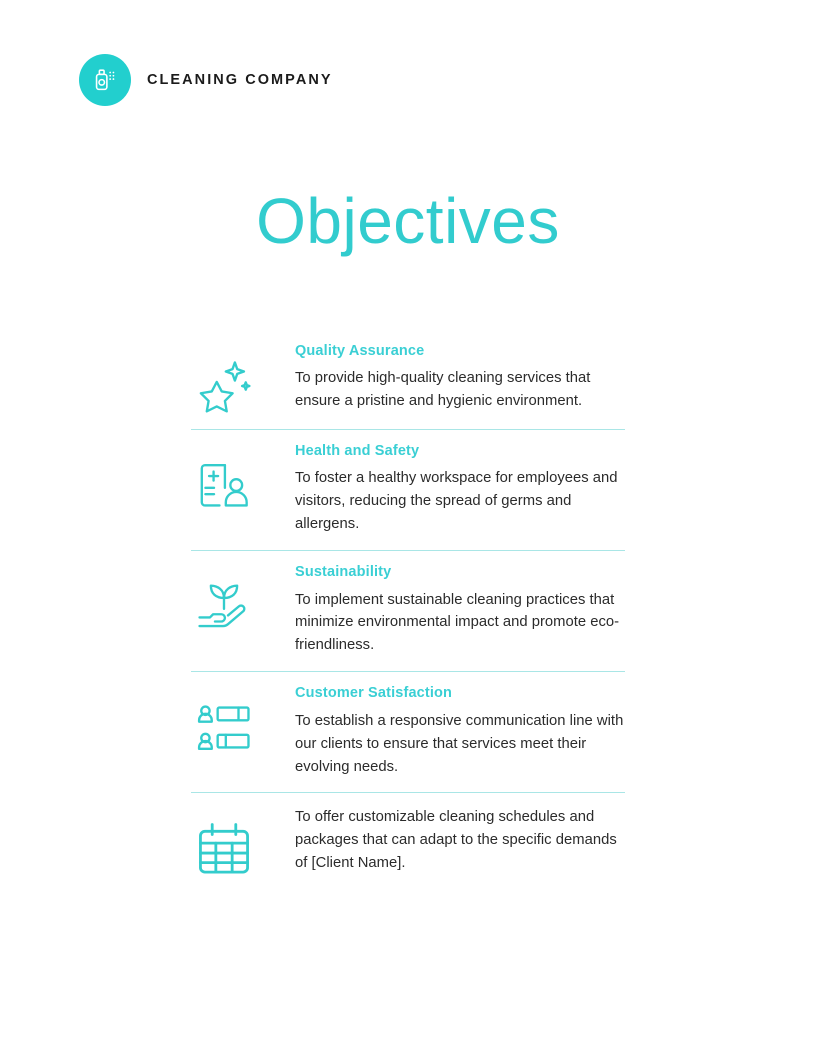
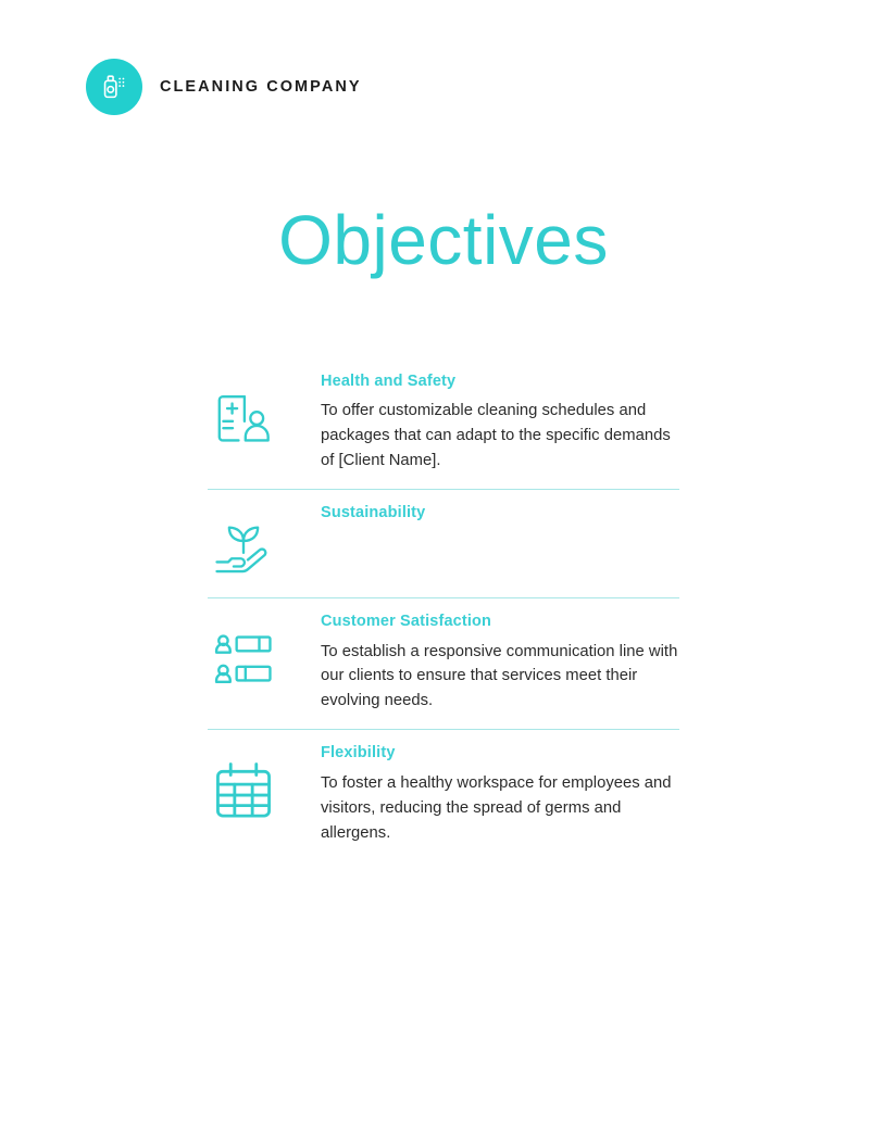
  CLEANING COMPANY
  Objectives
- Quality Assurance
- To provide high-quality cleaning services that ensure a pristine and hygienic environment.
  Health and Safety
- To foster a healthy workspace for employees and visitors, reducing the spread of germs and allergens.
+ To offer customizable cleaning schedules and packages that can adapt to the specific demands of [Client Name].
  Sustainability
- To implement sustainable cleaning practices that minimize environmental impact and promote eco-friendliness.
  Customer Satisfaction
  To establish a responsive communication line with our clients to ensure that services meet their evolving needs.
+ Flexibility
- To offer customizable cleaning schedules and packages that can adapt to the specific demands of [Client Name].
+ To foster a healthy workspace for employees and visitors, reducing the spread of germs and allergens.
